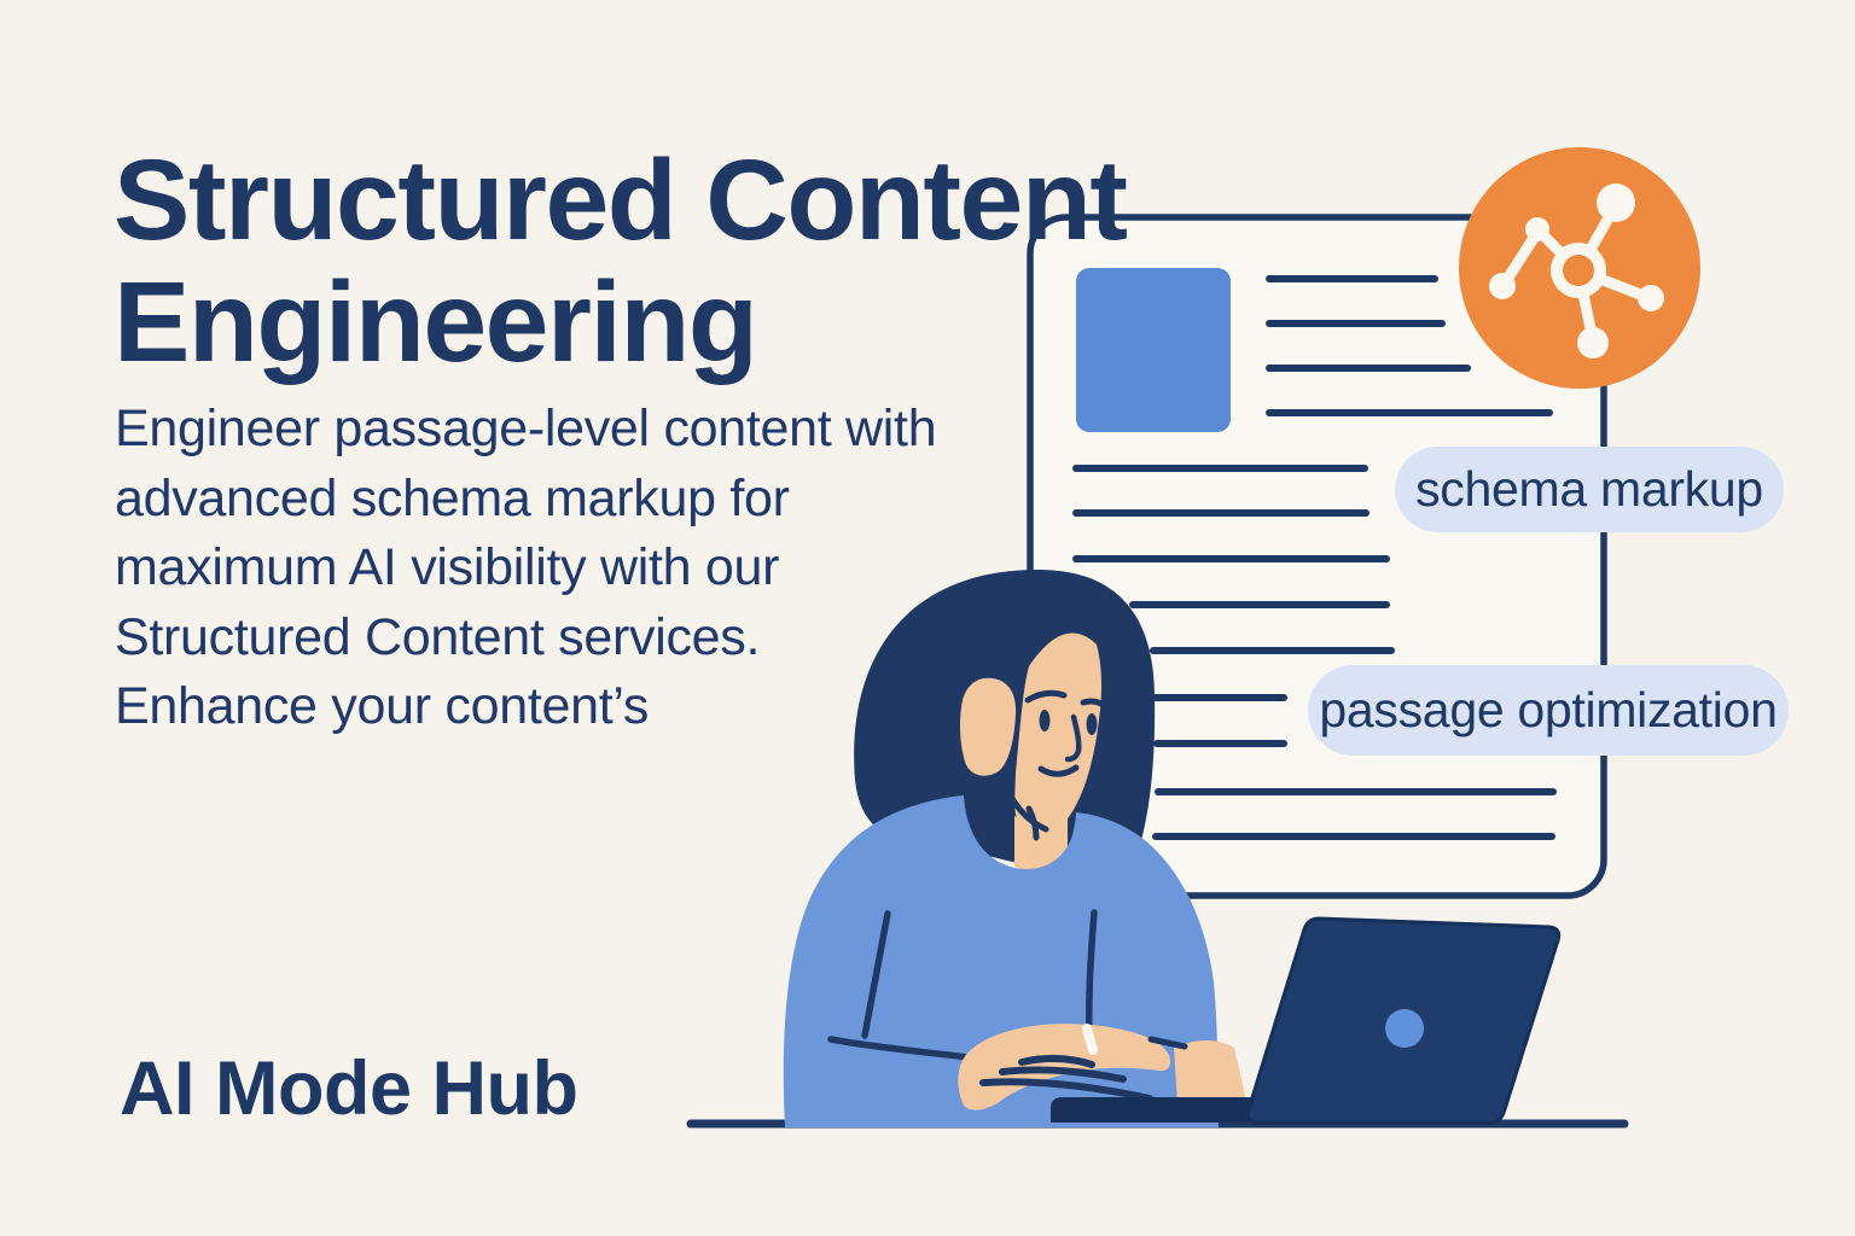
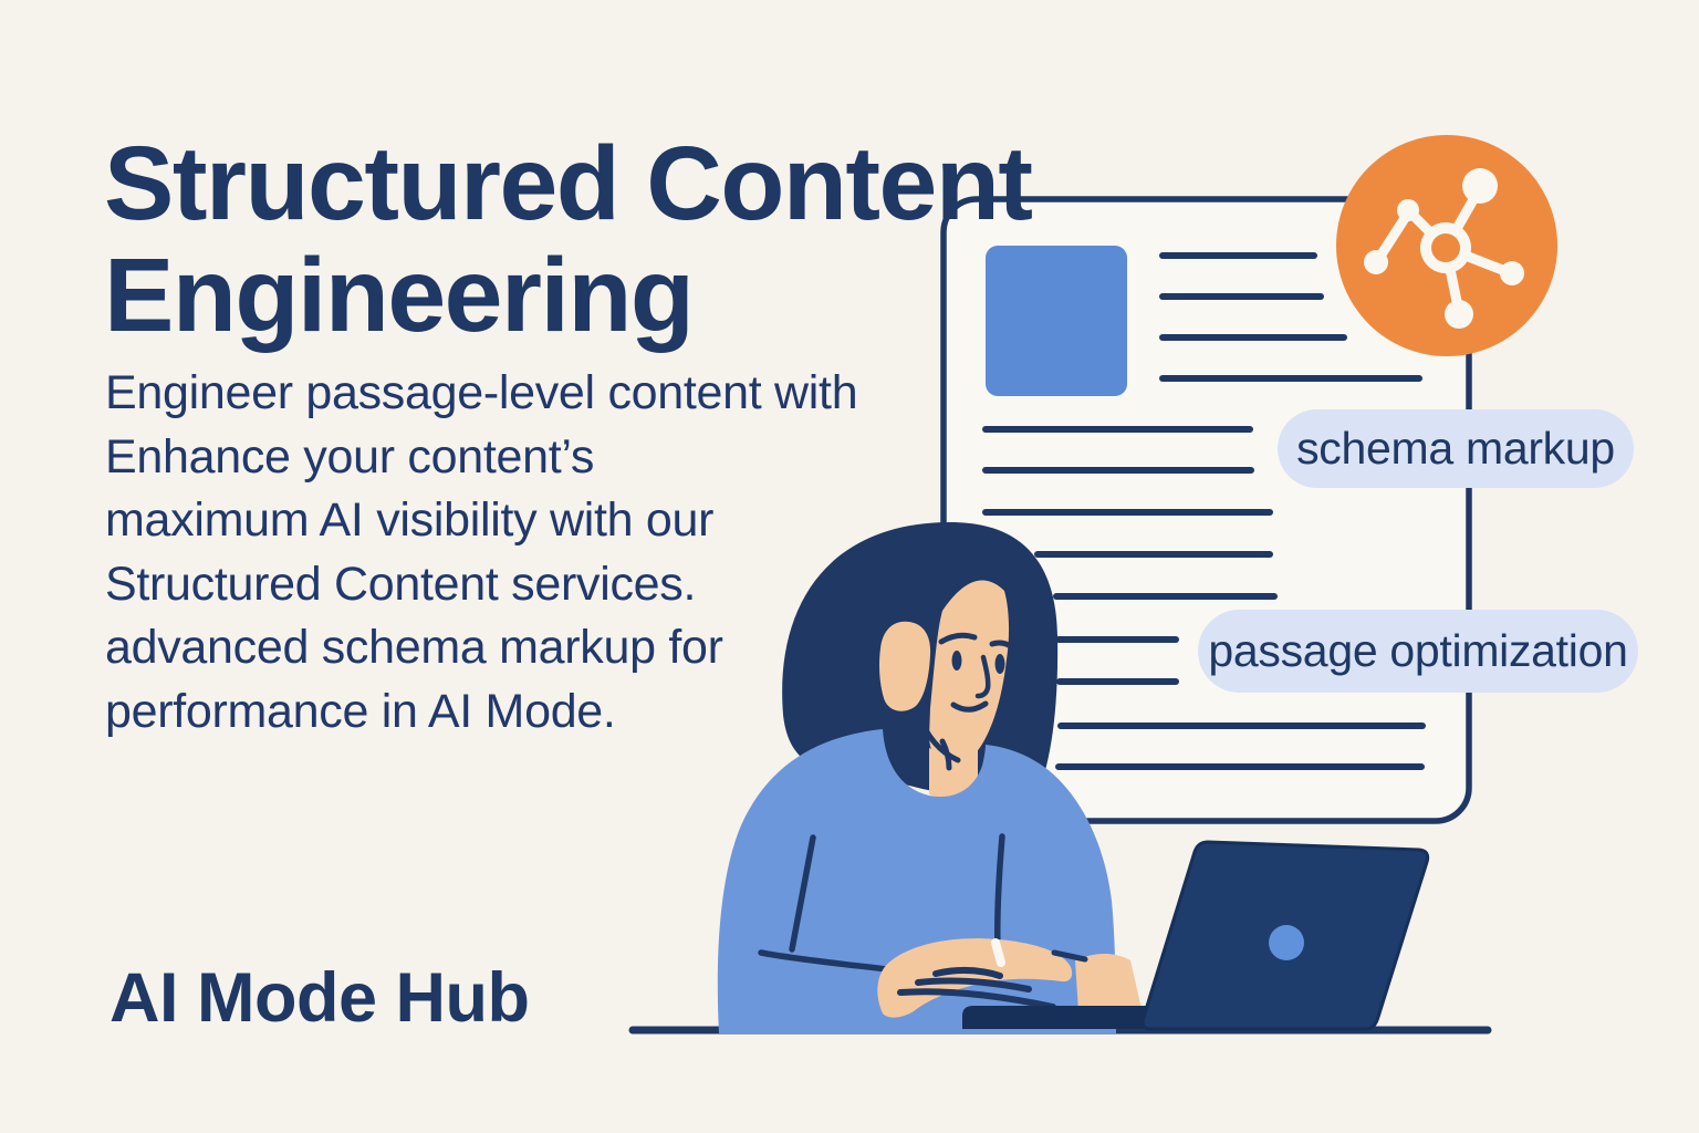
  Structured Content
  Engineering
  Engineer passage-level content with
- advanced schema markup for
+ Enhance your content’s
  maximum AI visibility with our
  Structured Content services.
- Enhance your content’s
+ advanced schema markup for
+ performance in AI Mode.
  AI Mode Hub
  schema markup
  passage optimization
